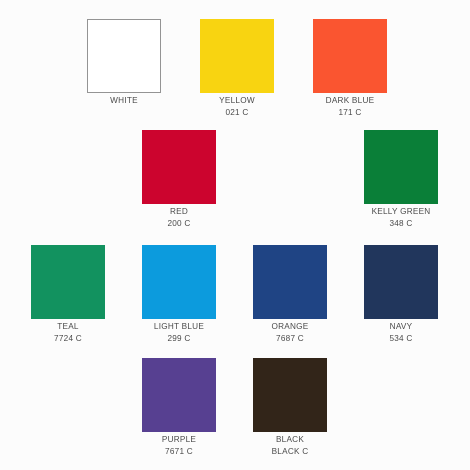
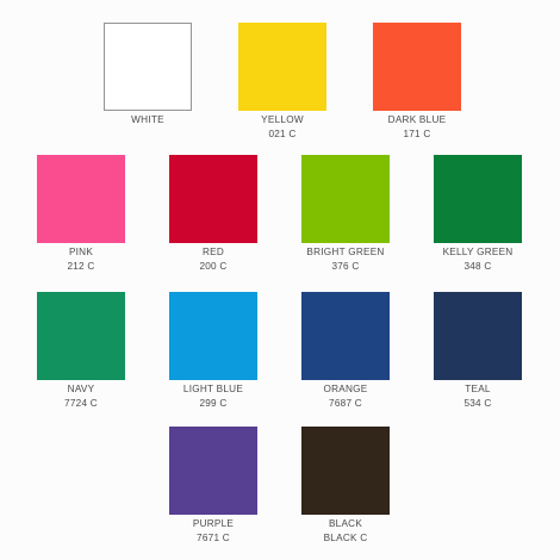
  WHITE
  YELLOW
  021 C
  DARK BLUE
  171 C
+ PINK
+ 212 C
  RED
  200 C
+ BRIGHT GREEN
+ 376 C
  KELLY GREEN
  348 C
- TEAL
+ NAVY
  7724 C
  LIGHT BLUE
  299 C
  ORANGE
  7687 C
- NAVY
+ TEAL
  534 C
  PURPLE
  7671 C
  BLACK
  BLACK C
